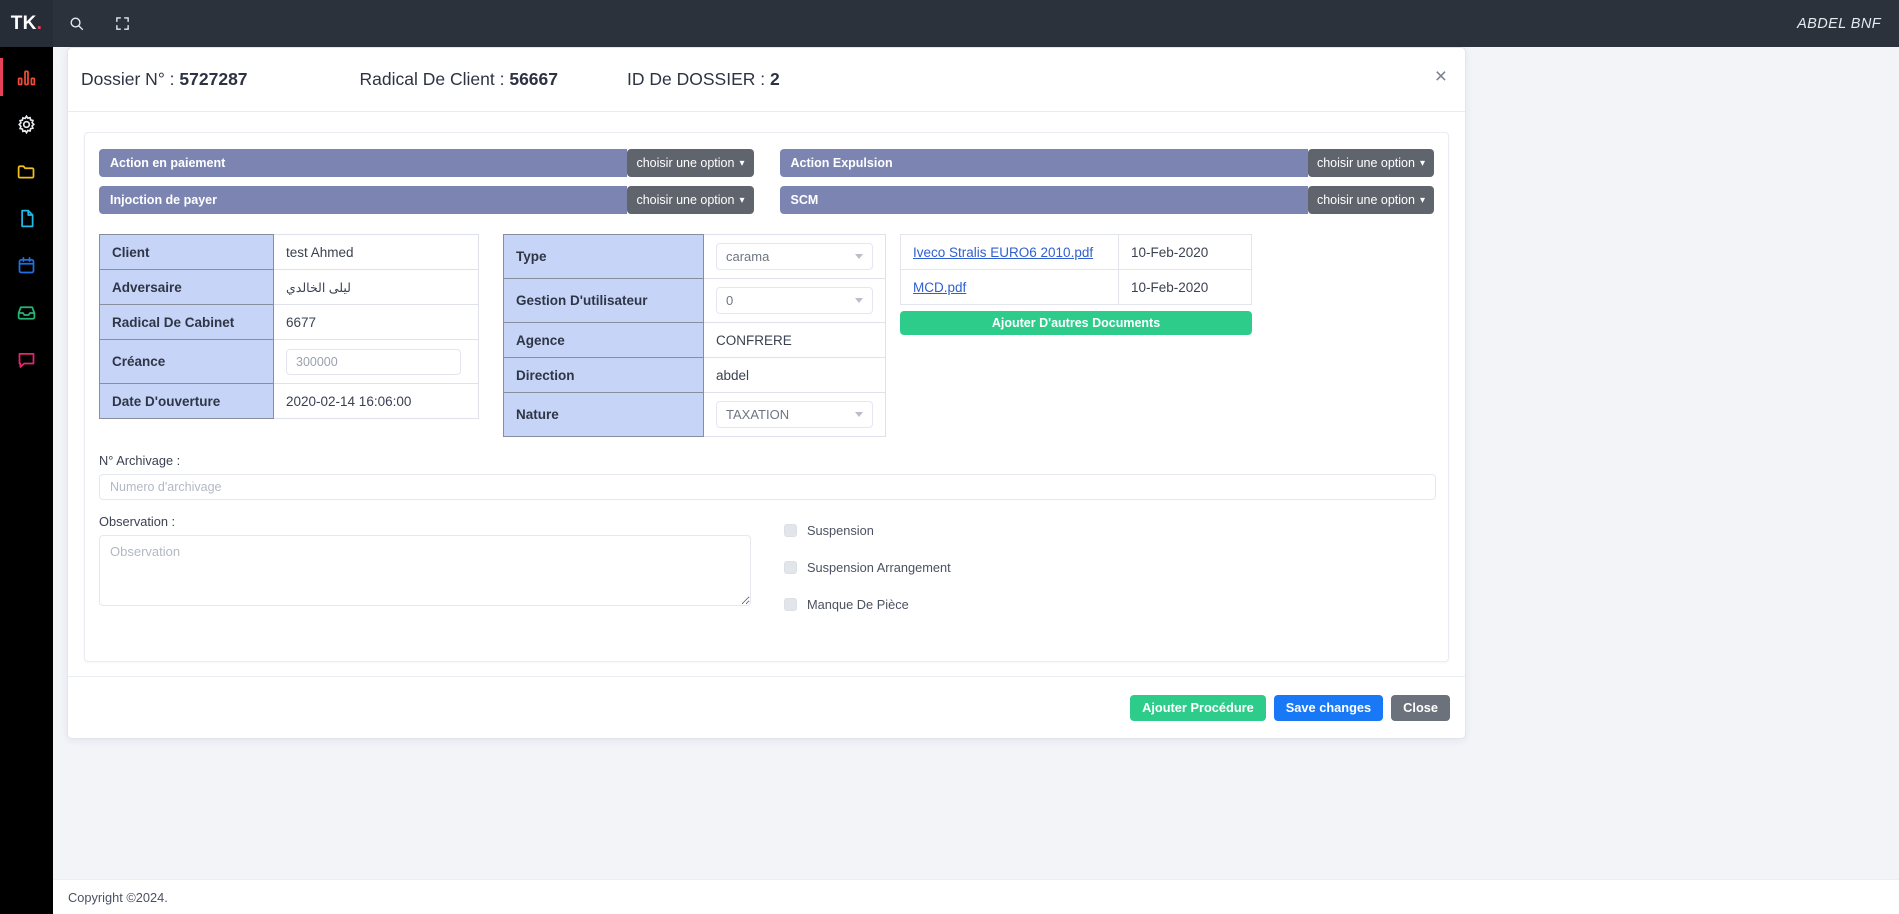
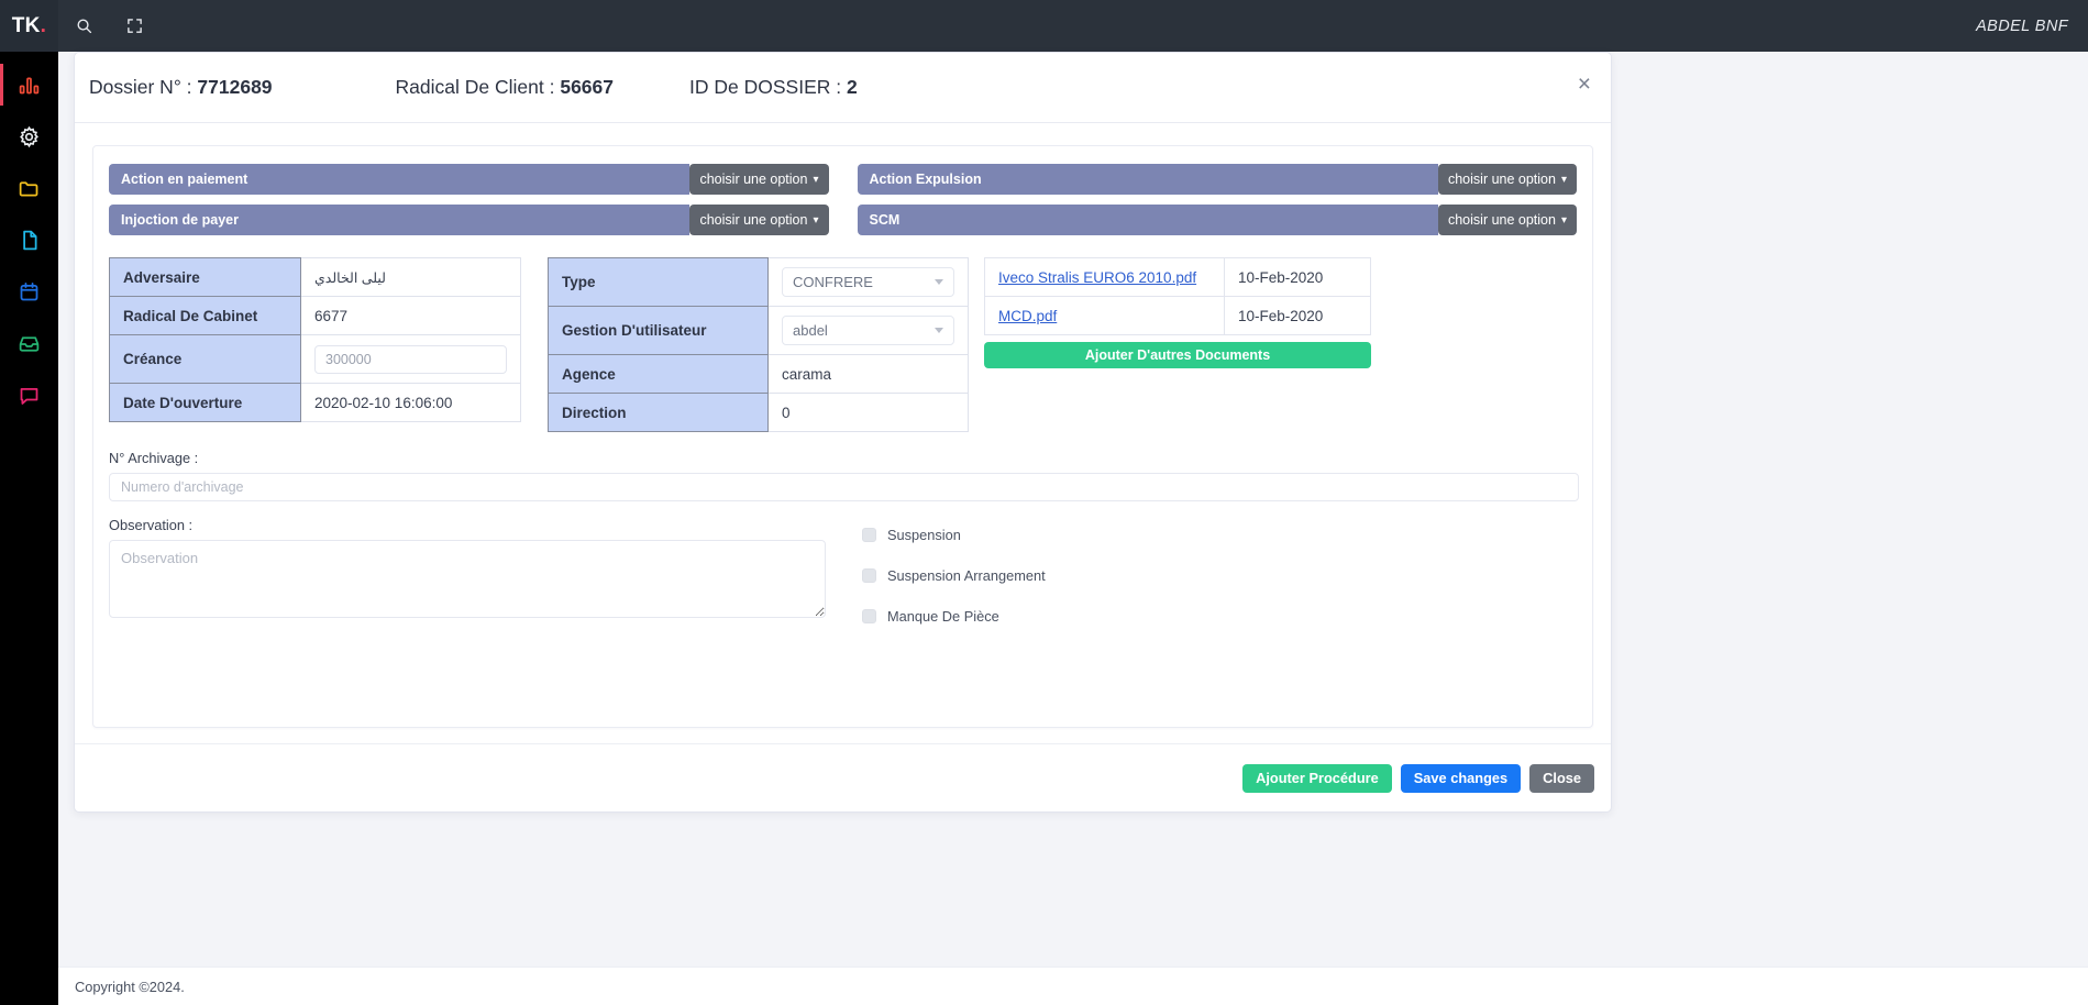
  TK
  .
  ABDEL BNF
- Dossier N° : 5727287
+ Dossier N° : 7712689
  Radical De Client : 56667
  ID De DOSSIER : 2
  ×
  Action en paiement
  choisir une option
  ▾
  Injoction de payer
  choisir une option
  ▾
  Action Expulsion
  choisir une option
  ▾
  SCM
  choisir une option
  ▾
- Client	test Ahmed
  Adversaire	ليلى الخالدي
  Radical De Cabinet	6677
  Créance	300000
- Date D'ouverture	2020-02-14 16:06:00
+ Date D'ouverture	2020-02-10 16:06:00
- Type	carama
+ Type	CONFRERE
- Gestion D'utilisateur	0
+ Gestion D'utilisateur	abdel
- Agence	CONFRERE
+ Agence	carama
- Direction	abdel
+ Direction	0
- Nature	TAXATION
  Iveco Stralis EURO6 2010.pdf	10-Feb-2020
  MCD.pdf	10-Feb-2020
  Ajouter D'autres Documents
  N° Archivage :
  Numero d'archivage
  Observation :
  Observation
  Suspension
  Suspension Arrangement
  Manque De Pièce
  Ajouter Procédure
  Save changes
  Close
  Copyright ©2024.
